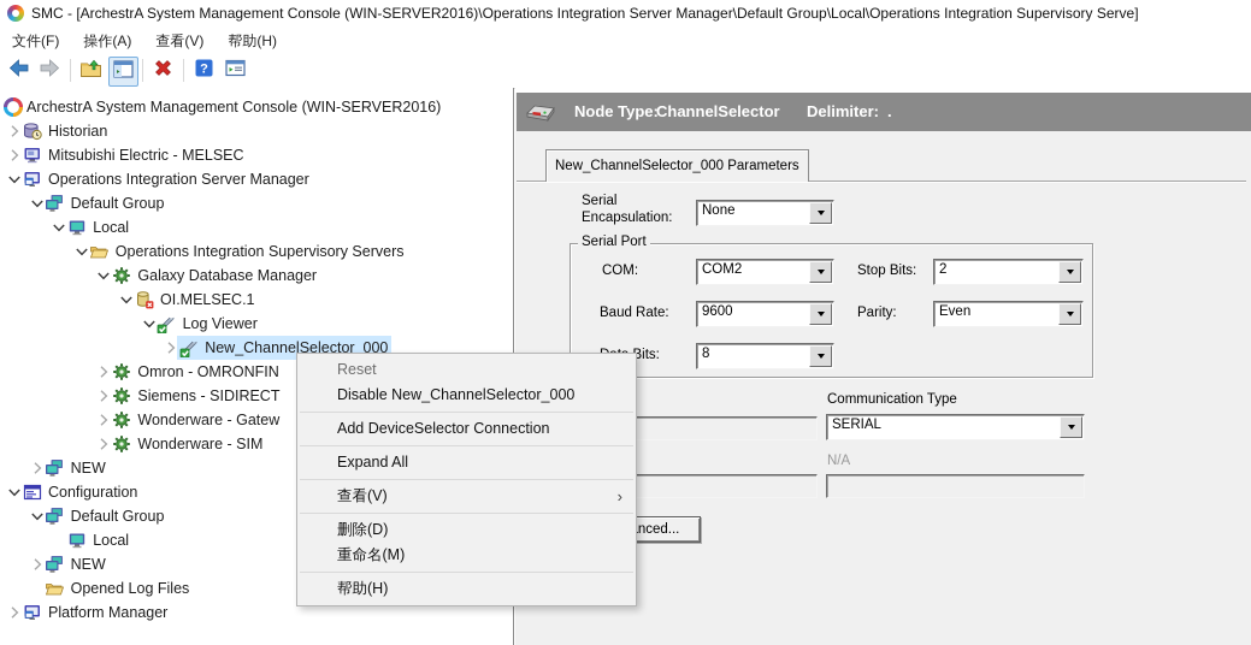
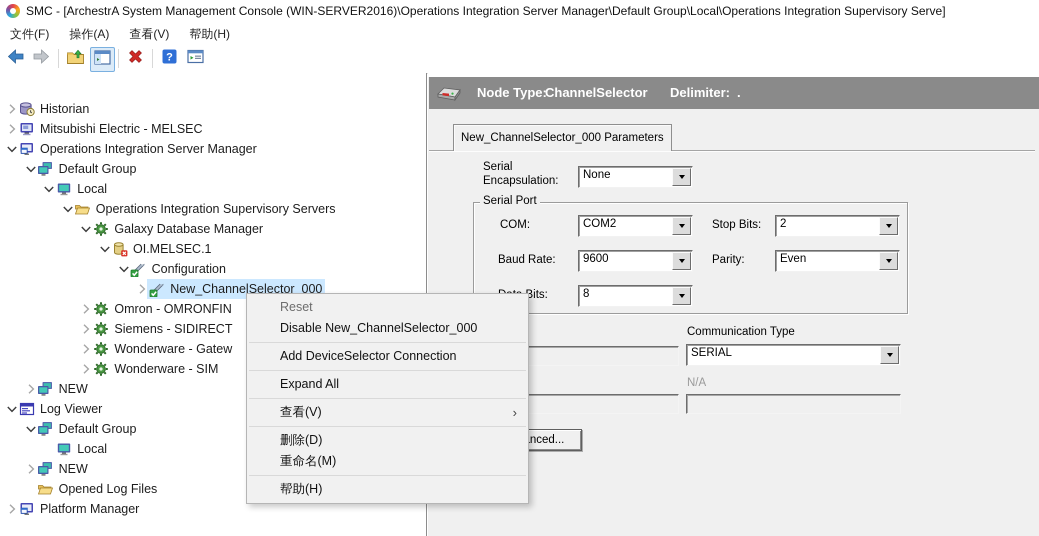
  SMC - [ArchestrA System Management Console (WIN-SERVER2016)\Operations Integration Server Manager\Default Group\Local\Operations Integration Supervisory Serve]
  文件(F) 操作(A) 查看(V) 帮助(H)
  ?
- ArchestrA System Management Console (WIN-SERVER2016)
  Historian
  Mitsubishi Electric - MELSEC
  Operations Integration Server Manager
  Default Group
  Local
  Operations Integration Supervisory Servers
  Galaxy Database Manager
  OI.MELSEC.1
- Log Viewer
+ Configuration
  New_ChannelSelector_000
  Omron - OMRONFIN
  Siemens - SIDIRECT
  Wonderware - Gatew
  Wonderware - SIM
  NEW
- Configuration
+ Log Viewer
  Default Group
  Local
  NEW
  Opened Log Files
  Platform Manager
  Node Type:
  ChannelSelector
  Delimiter:
  .
  New_ChannelSelector_000 Parameters
  Serial
  Encapsulation:
  None
  Serial Port
  COM:
  COM2
  Stop Bits:
  2
  Baud Rate:
  9600
  Parity:
  Even
  8
  Communication Type
  SERIAL
  N/A
  Reset
  Disable New_ChannelSelector_000
  Add DeviceSelector Connection
  Expand All
  查看(V)
  ›
  删除(D)
  重命名(M)
  帮助(H)
